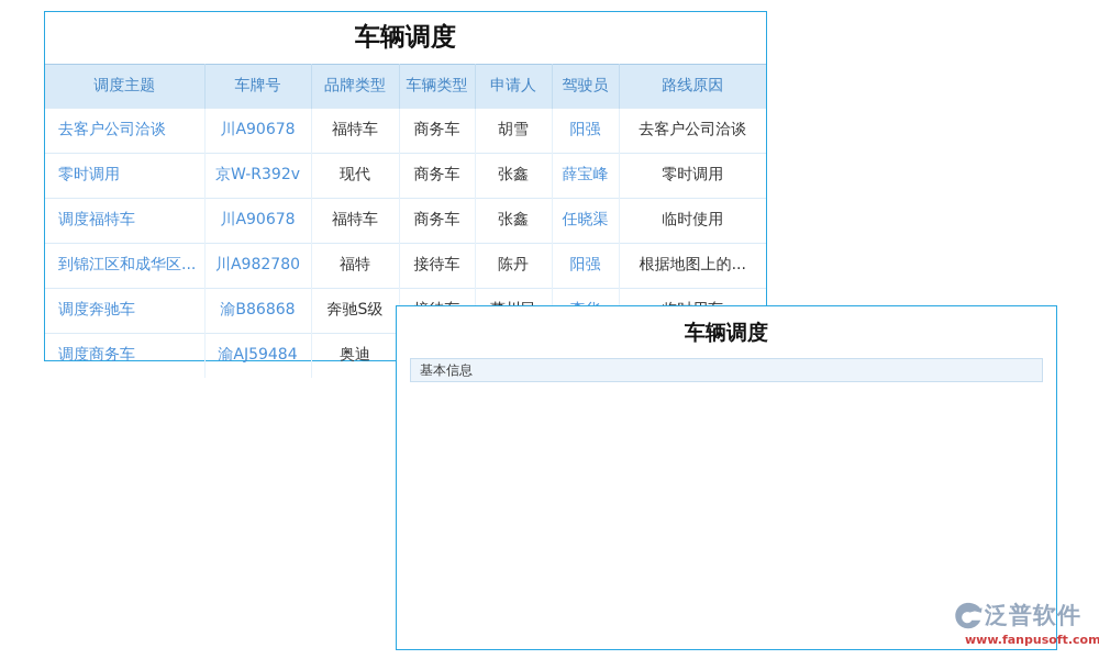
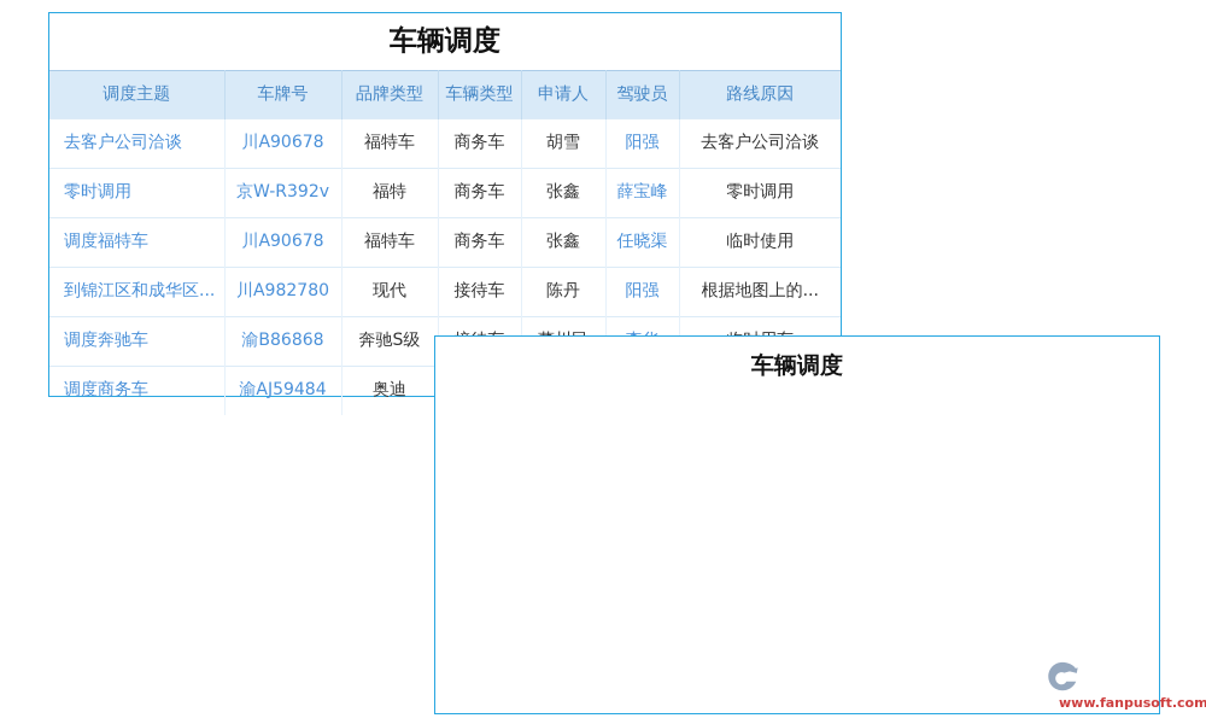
  车辆调度
  调度主题	车牌号	品牌类型	车辆类型	申请人	驾驶员	路线原因
  去客户公司洽谈	川A90678	福特车	商务车	胡雪	阳强	去客户公司洽谈
- 零时调用	京W-R392v	现代	商务车	张鑫	薛宝峰	零时调用
+ 零时调用	京W-R392v	福特	商务车	张鑫	薛宝峰	零时调用
  调度福特车	川A90678	福特车	商务车	张鑫	任晓渠	临时使用
- 到锦江区和成华区...	川A982780	福特	接待车	陈丹	阳强	根据地图上的...
+ 到锦江区和成华区...	川A982780	现代	接待车	陈丹	阳强	根据地图上的...
  调度商务车	渝AJ59484	奥迪
  车辆调度
- 基本信息
- 泛普软件
  www.fanpusoft.com
